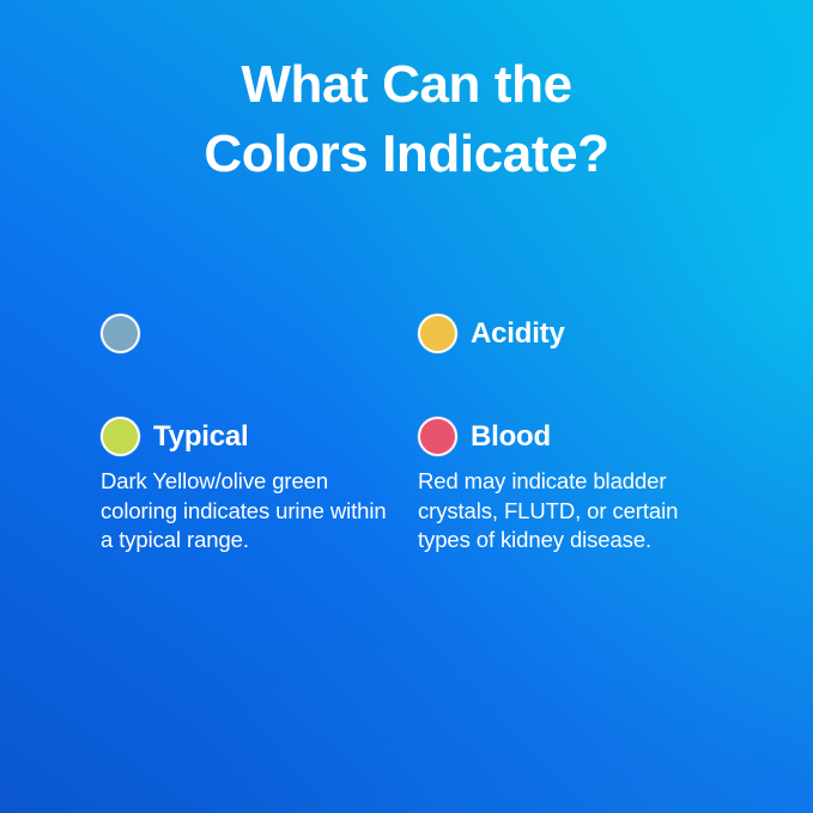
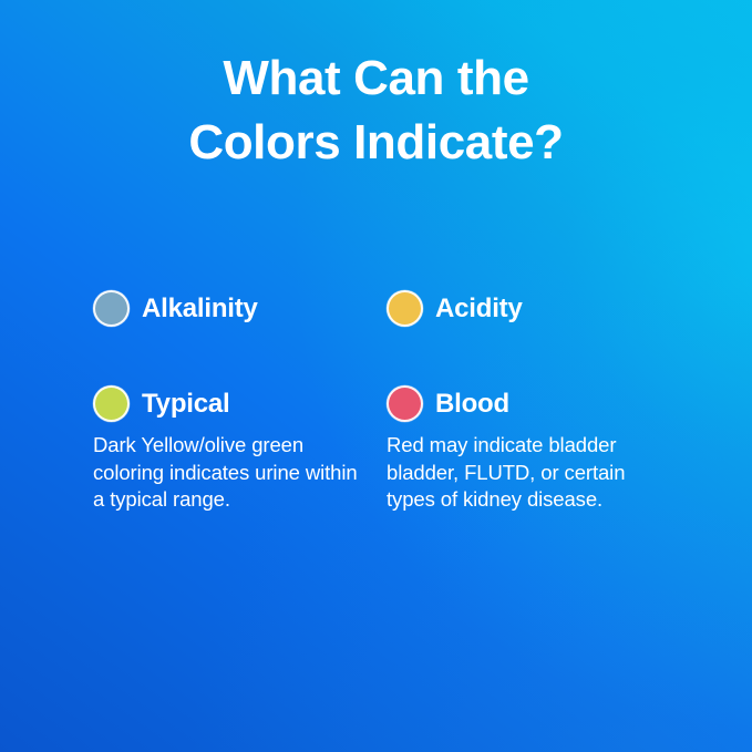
  What Can the
  Colors Indicate?
+ Alkalinity
  Acidity
  Typical
  Dark Yellow/olive green coloring indicates urine within a typical range.
  Blood
- Red may indicate bladder crystals, FLUTD, or certain types of kidney disease.
+ Red may indicate bladder bladder, FLUTD, or certain types of kidney disease.
